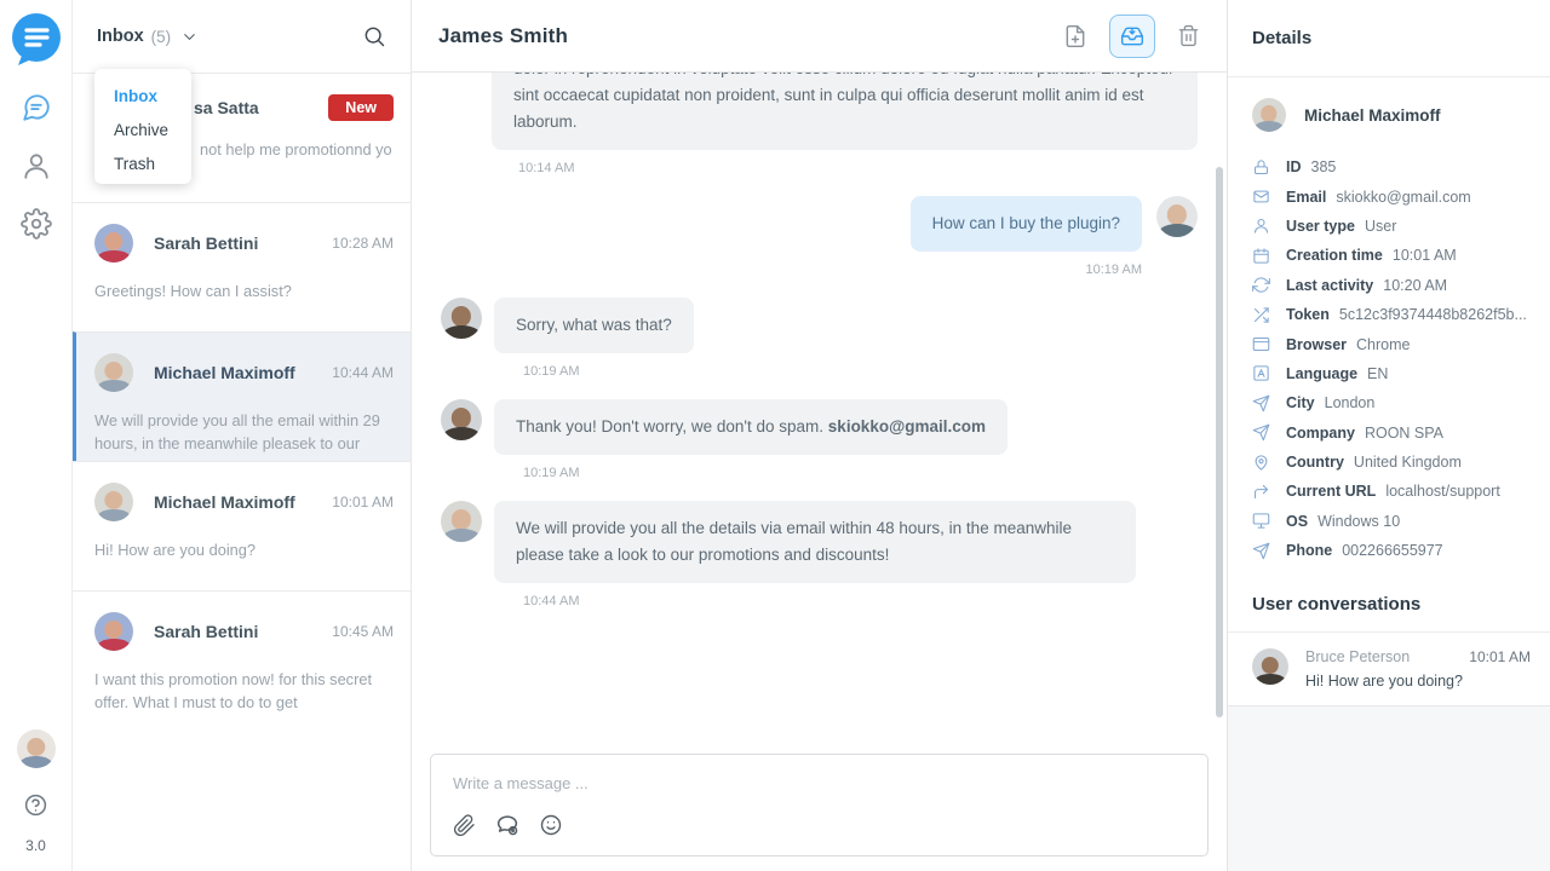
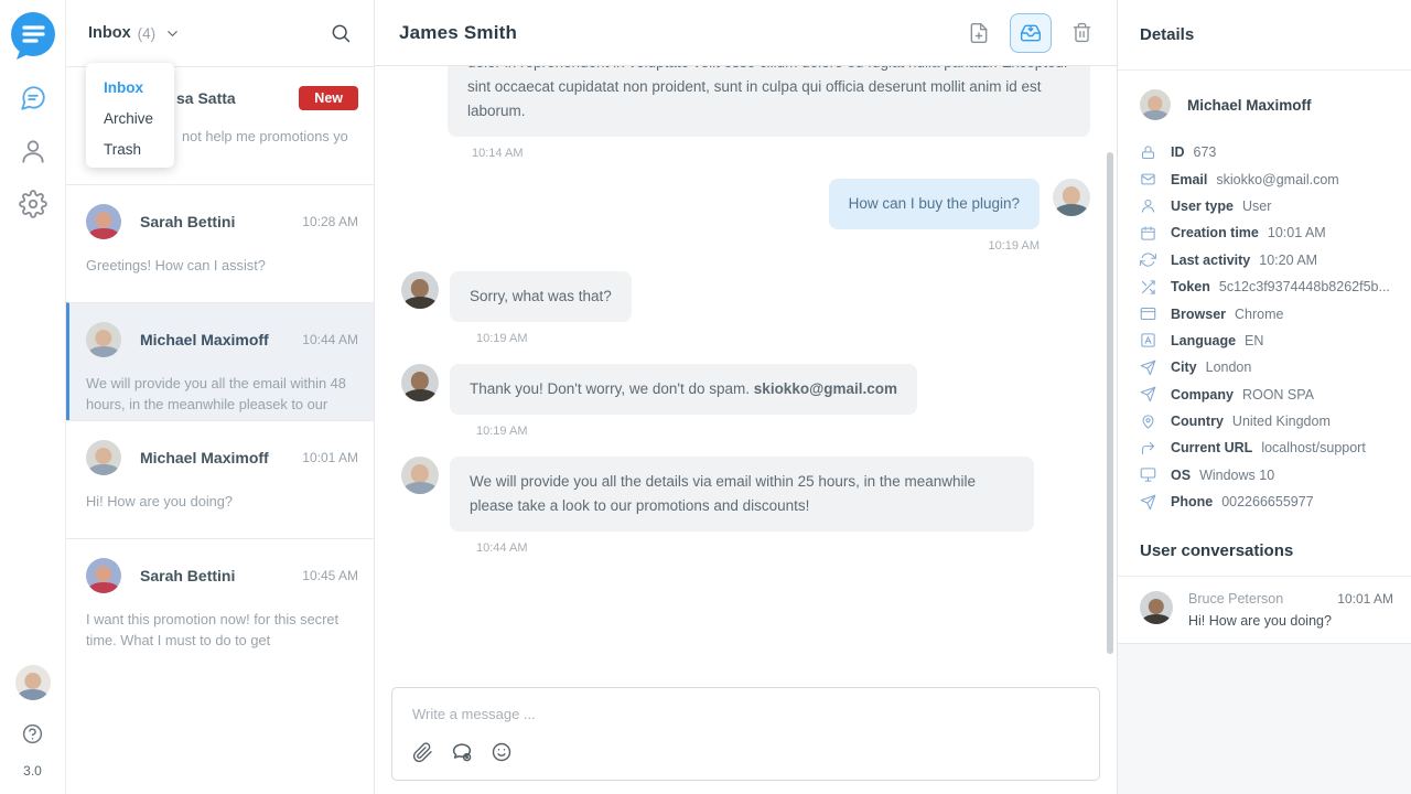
  3.0
  Inbox
- (5)
+ (4)
  sa Satta
  New
- not help me promotionnd yo
+ not help me promotions yo
  Sarah Bettini
  10:28 AM
  Greetings! How can I assist?
  Michael Maximoff
  10:44 AM
- We will provide you all the email within 29 hours, in the meanwhile pleasek to our
+ We will provide you all the email within 48 hours, in the meanwhile pleasek to our
  Michael Maximoff
  10:01 AM
  Hi! How are you doing?
  Sarah Bettini
  10:45 AM
- I want this promotion now! for this secret offer. What I must to do to get
+ I want this promotion now! for this secret time. What I must to do to get
  Inbox
  Archive
  Trash
  James Smith
  10:14 AM
  How can I buy the plugin?
  10:19 AM
  Sorry, what was that?
  10:19 AM
  Thank you! Don't worry, we don't do spam. skiokko@gmail.com
  10:19 AM
- We will provide you all the details via email within 48 hours, in the meanwhile please take a look to our promotions and discounts!
+ We will provide you all the details via email within 25 hours, in the meanwhile please take a look to our promotions and discounts!
  10:44 AM
  Write a message ...
  Details
  Michael Maximoff
  ID
- 385
+ 673
  Email
  skiokko@gmail.com
  User type
  User
  Creation time
  10:01 AM
  Last activity
  10:20 AM
  Token
  5c12c3f9374448b8262f5b...
  Browser
  Chrome
  Language
  EN
  City
  London
  Company
  ROON SPA
  Country
  United Kingdom
  Current URL
  localhost/support
  OS
  Windows 10
  Phone
  002266655977
  User conversations
  Bruce Peterson
  10:01 AM
  Hi! How are you doing?
